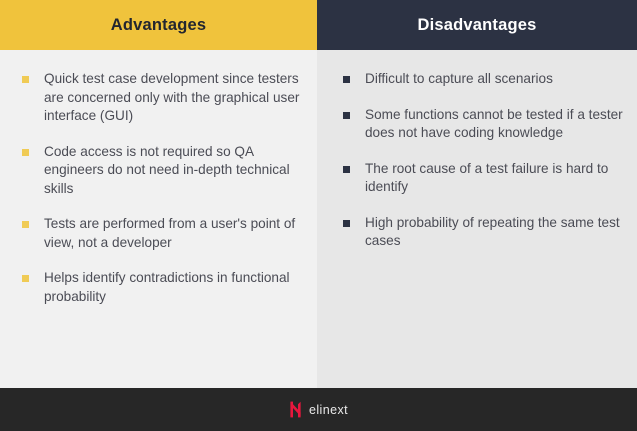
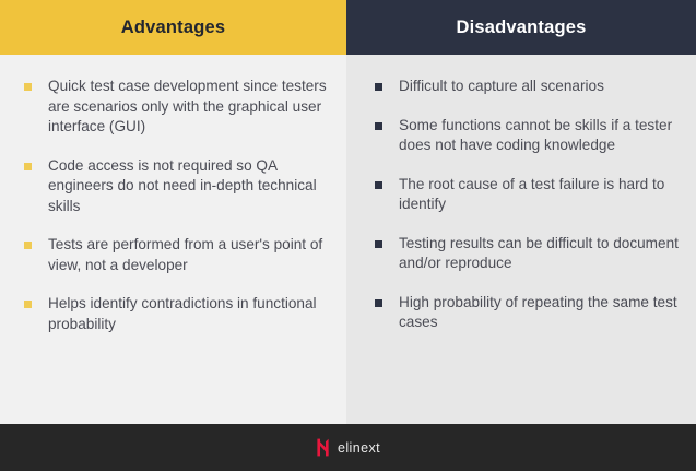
  Advantages
  Disadvantages
- Quick test case development since testers are concerned only with the graphical user interface (GUI)
+ Quick test case development since testers are scenarios only with the graphical user interface (GUI)
  Code access is not required so QA engineers do not need in-depth technical skills
  Tests are performed from a user's point of view, not a developer
  Helps identify contradictions in functional probability
  Difficult to capture all scenarios
- Some functions cannot be tested if a tester does not have coding knowledge
+ Some functions cannot be skills if a tester does not have coding knowledge
  The root cause of a test failure is hard to identify
+ Testing results can be difficult to document and/or reproduce
  High probability of repeating the same test cases
  elinext
